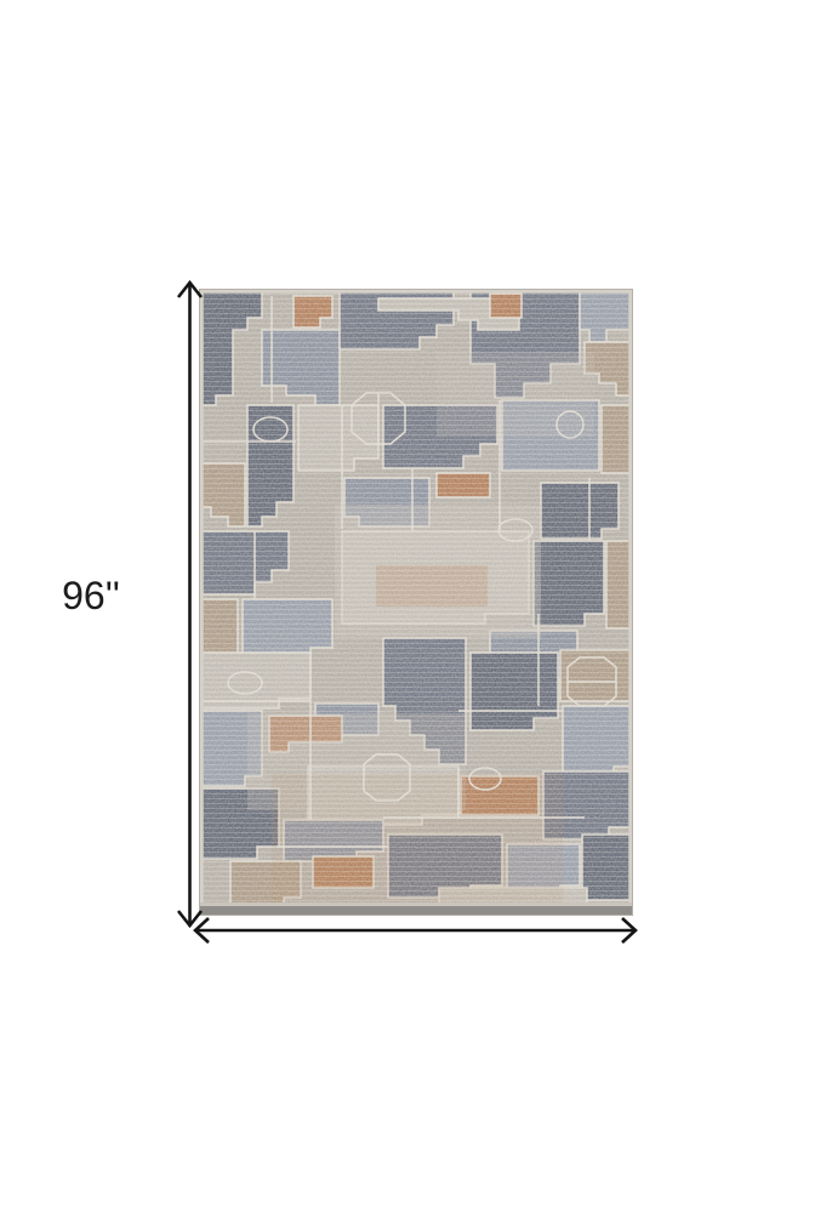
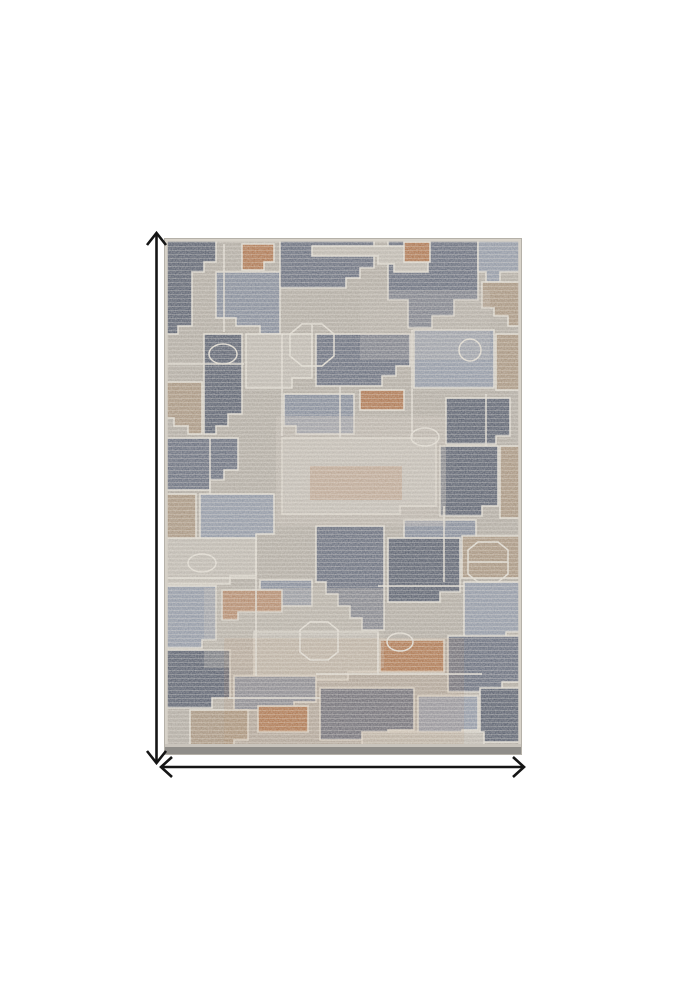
- 96''
